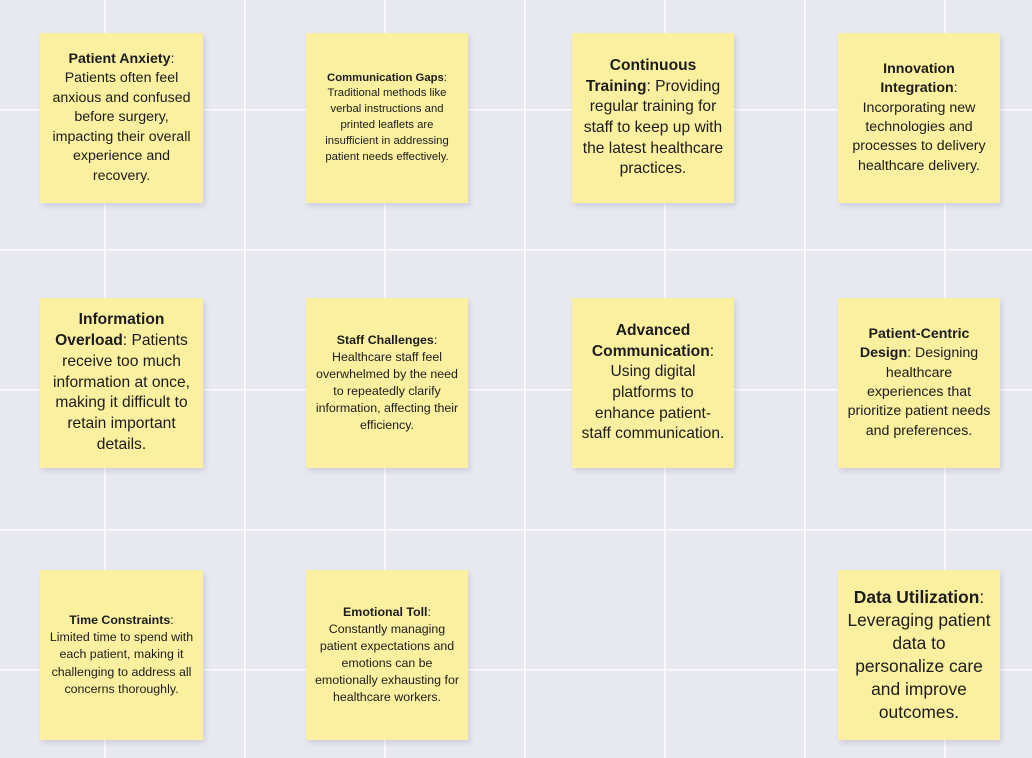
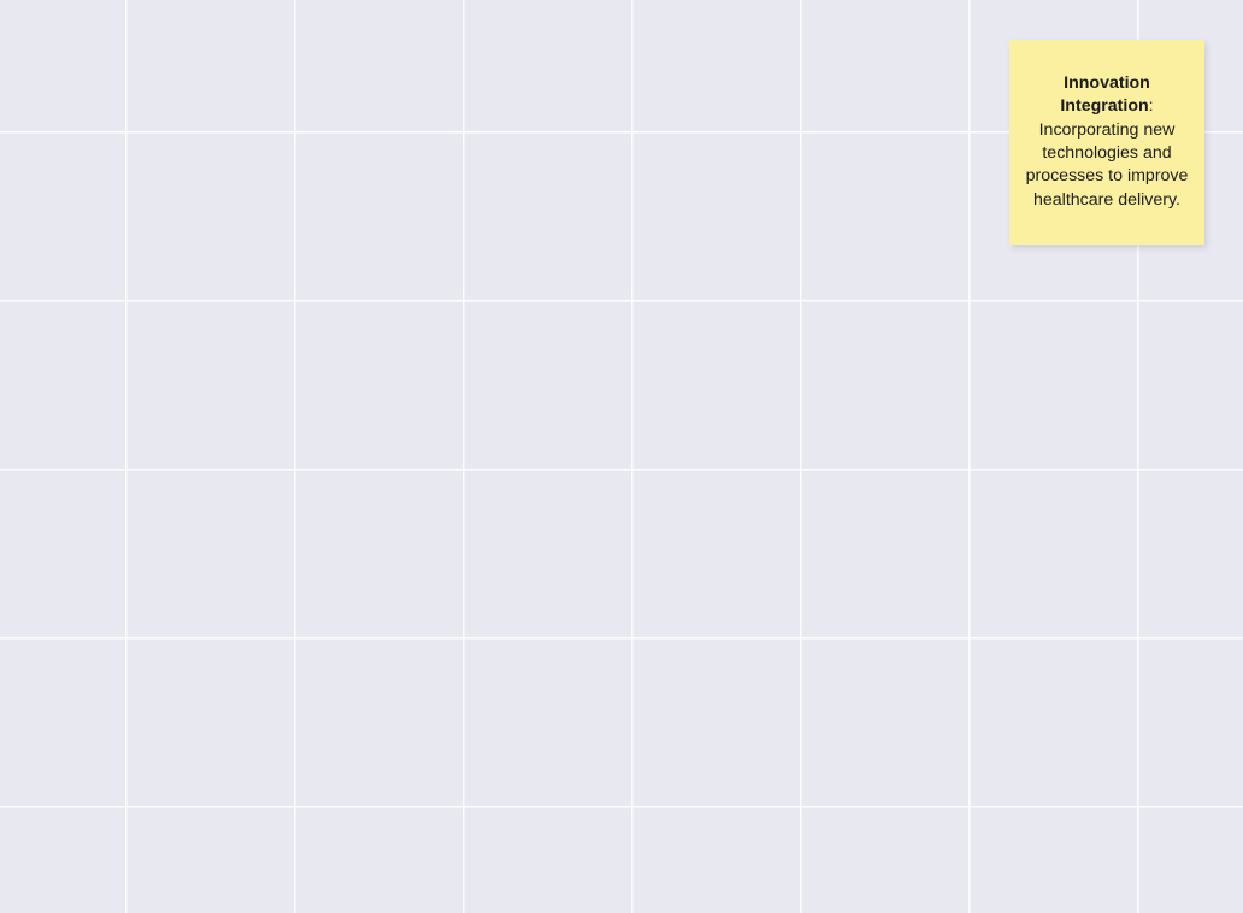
- Patient Anxiety: Patients often feel anxious and confused before surgery, impacting their overall experience and recovery.
- Communication Gaps: Traditional methods like verbal instructions and printed leaflets are insufficient in addressing patient needs effectively.
- Continuous Training: Providing regular training for staff to keep up with the latest healthcare practices.
- Innovation Integration: Incorporating new technologies and processes to delivery healthcare delivery.
+ Innovation Integration: Incorporating new technologies and processes to improve healthcare delivery.
- Information Overload: Patients receive too much information at once, making it difficult to retain important details.
- Staff Challenges: Healthcare staff feel overwhelmed by the need to repeatedly clarify information, affecting their efficiency.
- Advanced Communication: Using digital platforms to enhance patient-staff communication.
- Patient-Centric Design: Designing healthcare experiences that prioritize patient needs and preferences.
- Time Constraints: Limited time to spend with each patient, making it challenging to address all concerns thoroughly.
- Emotional Toll: Constantly managing patient expectations and emotions can be emotionally exhausting for healthcare workers.
- Data Utilization: Leveraging patient data to personalize care and improve outcomes.
